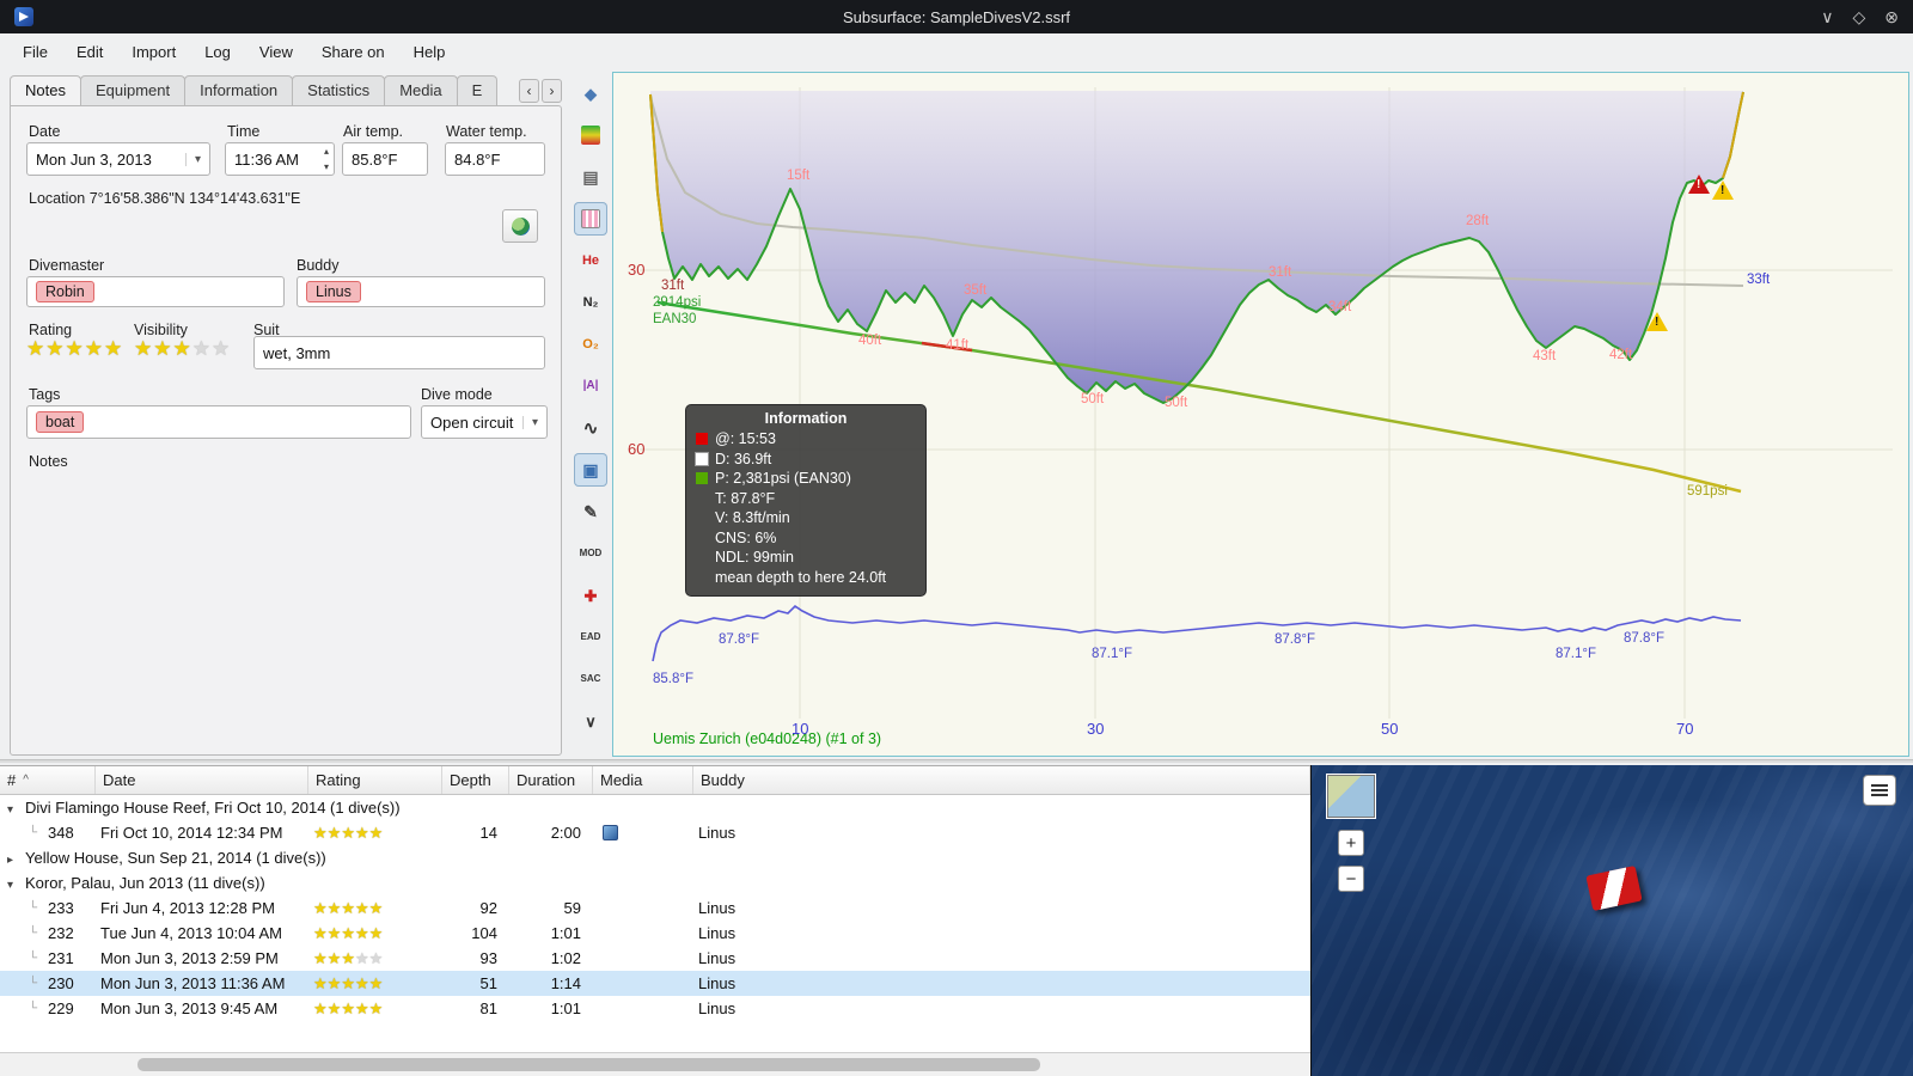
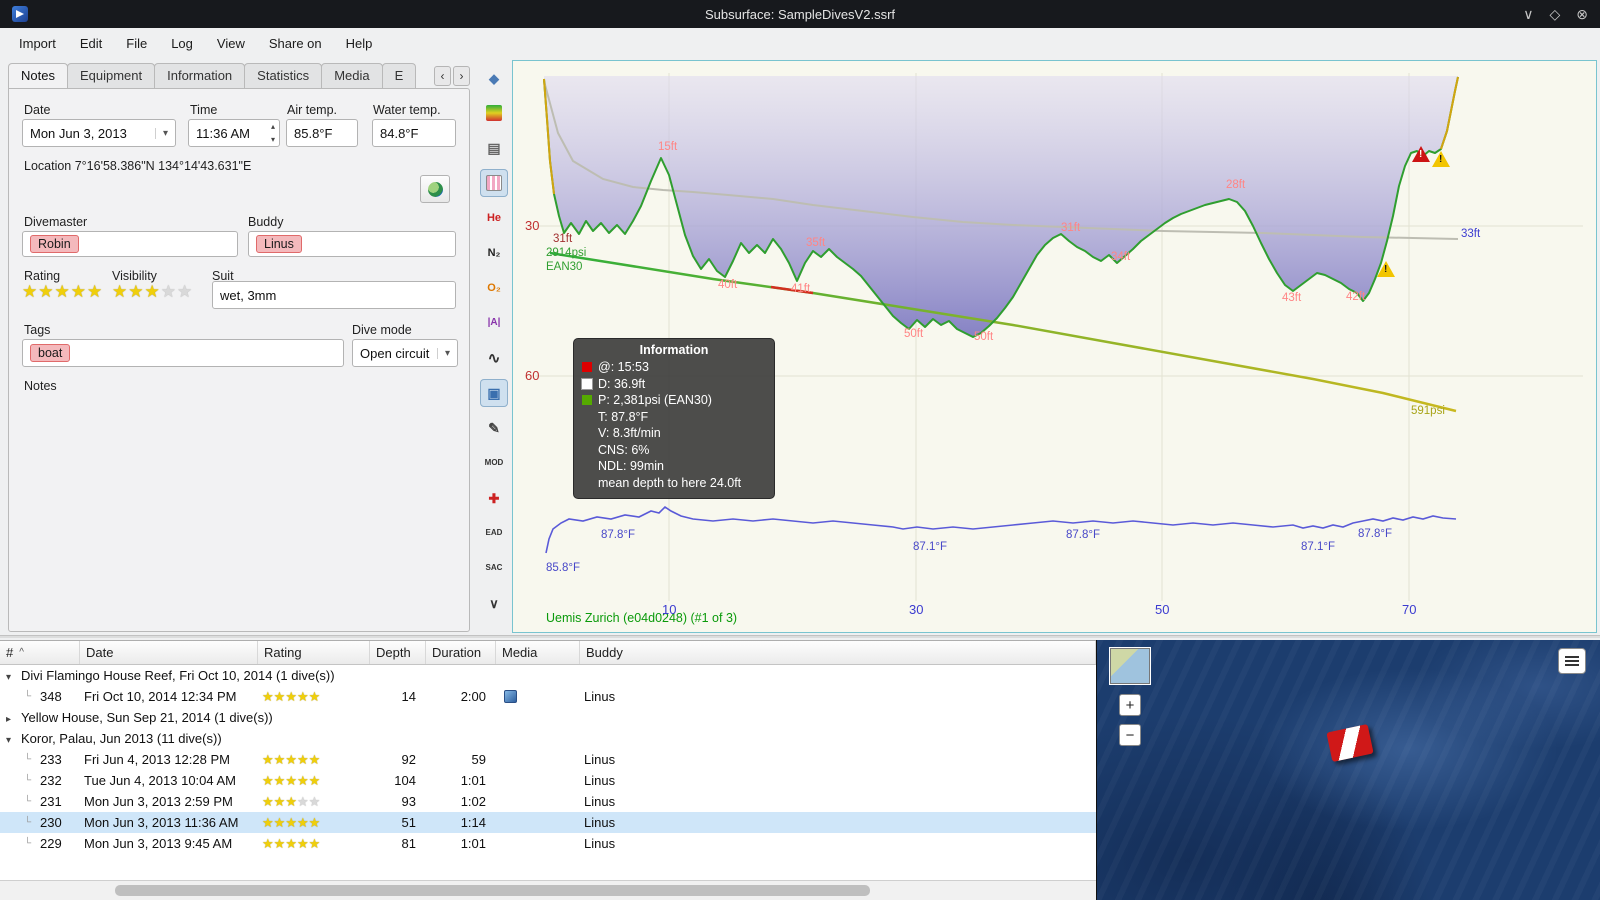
  Subsurface: SampleDivesV2.ssrf
  ∨
  ◇
  ⊗
- File
+ Import
  Edit
- Import
+ File
  Log
  View
  Share on
  Help
  Notes
  Equipment
  Information
  Statistics
  Media
  E
  ‹
  ›
  Date
  Time
  Air temp.
  Water temp.
  Mon Jun 3, 2013
  11:36 AM
  85.8°F
  84.8°F
  Location 7°16'58.386"N 134°14'43.631"E
  Divemaster
  Buddy
  Robin
  Linus
  Rating
  Visibility
  Suit
  ★
  ★
  ★
  ★
  ★
  ★
  ★
  ★
  ★
  ★
  wet, 3mm
  Tags
  Dive mode
  boat
  Open circuit
  Notes
  ◆
  ▤
  He
  N₂
  O₂
  |A|
  ∿
  ▣
  ✎
  MOD
  ✚
  EAD
  SAC
  ∨
  Information
  @: 15:53
  D: 36.9ft
  P: 2,381psi (EAN30)
  T: 87.8°F
  V: 8.3ft/min
  CNS: 6%
  NDL: 99min
  mean depth to here 24.0ft
  Uemis Zurich (e04d0248) (#1 of 3)
  30
  60
  10
  30
  50
  70
  15ft
  28ft
  31ft
  35ft
  31ft
  40ft
  41ft
  34ft
  43ft
  42ft
  50ft
  50ft
  33ft
  2914psi
  EAN30
  591psi
  85.8°F
  87.8°F
  87.1°F
  87.8°F
  87.1°F
  87.8°F
  #
  ^
  Date
  Rating
  Depth
  Duration
  Media
  Buddy
  ▾ Divi Flamingo House Reef, Fri Oct 10, 2014 (1 dive(s))
  └
  348
  Fri Oct 10, 2014 12:34 PM
  ★
  ★
  ★
  ★
  ★
  14
  2:00
  Linus
  ▸ Yellow House, Sun Sep 21, 2014 (1 dive(s))
  ▾ Koror, Palau, Jun 2013 (11 dive(s))
  └
  233
  Fri Jun 4, 2013 12:28 PM
  ★
  ★
  ★
  ★
  ★
  92
  59
  Linus
  └
  232
  Tue Jun 4, 2013 10:04 AM
  ★
  ★
  ★
  ★
  ★
  104
  1:01
  Linus
  └
  231
  Mon Jun 3, 2013 2:59 PM
  ★
  ★
  ★
  ★
  ★
  93
  1:02
  Linus
  └
  230
  Mon Jun 3, 2013 11:36 AM
  ★
  ★
  ★
  ★
  ★
  51
  1:14
  Linus
  └
  229
  Mon Jun 3, 2013 9:45 AM
  ★
  ★
  ★
  ★
  ★
  81
  1:01
  Linus
  +
  −
